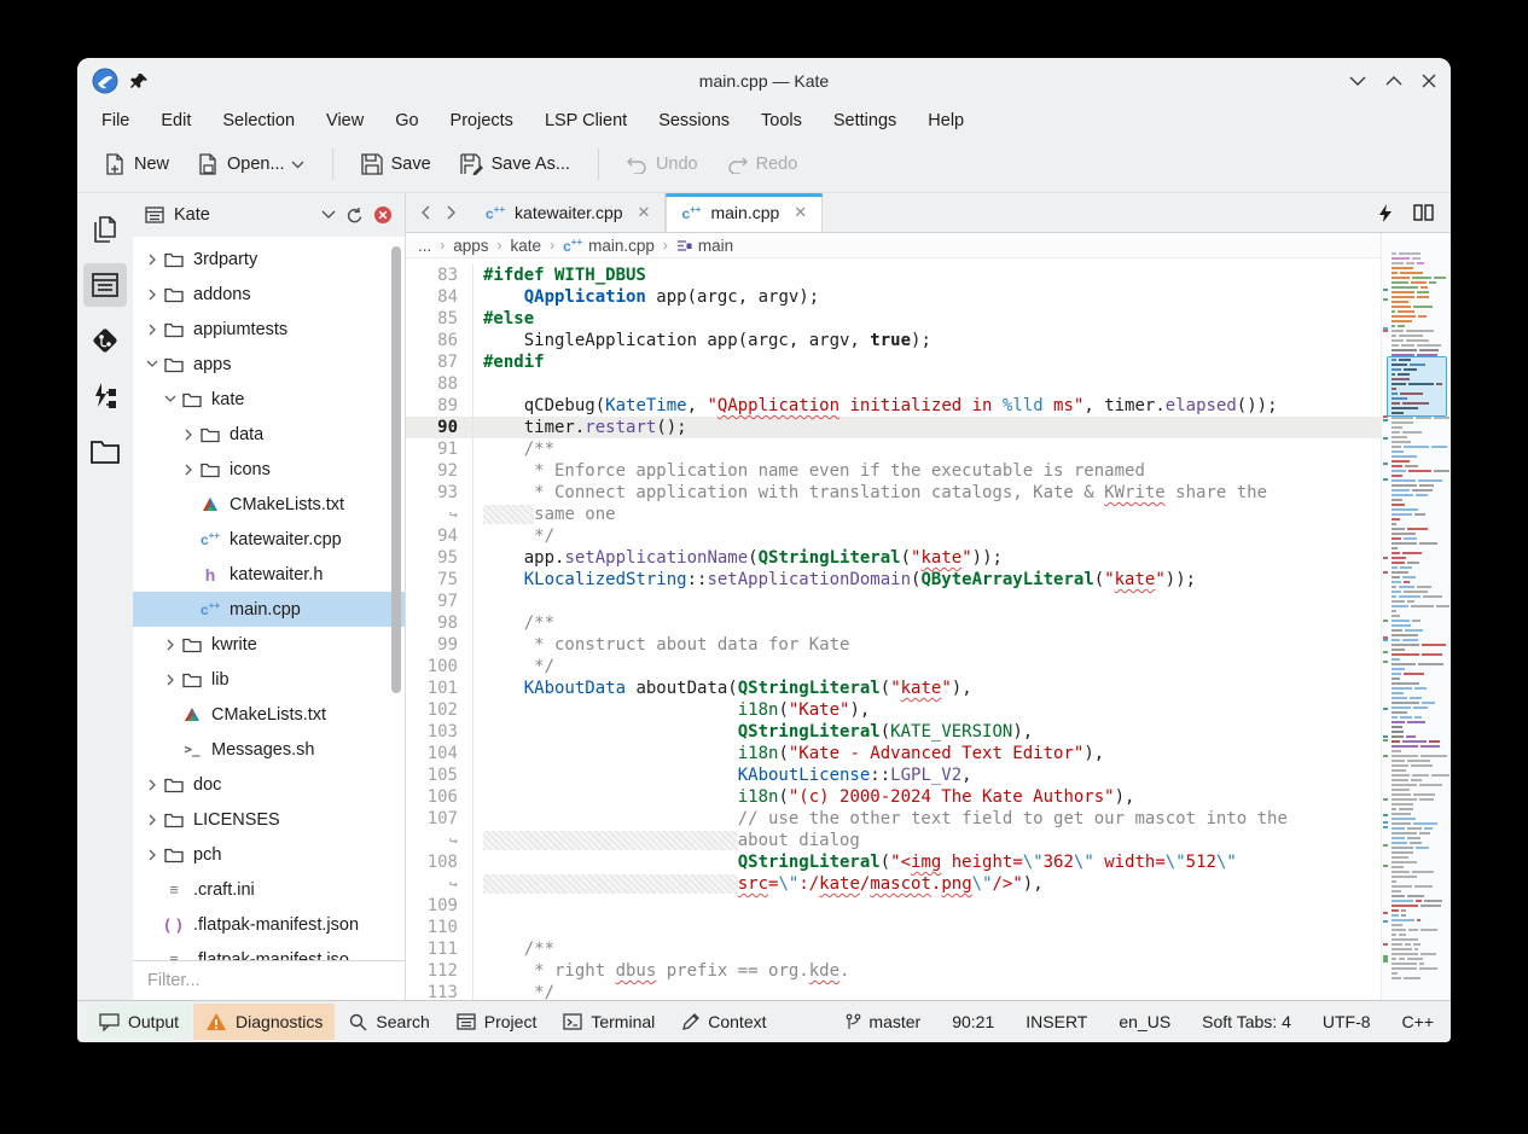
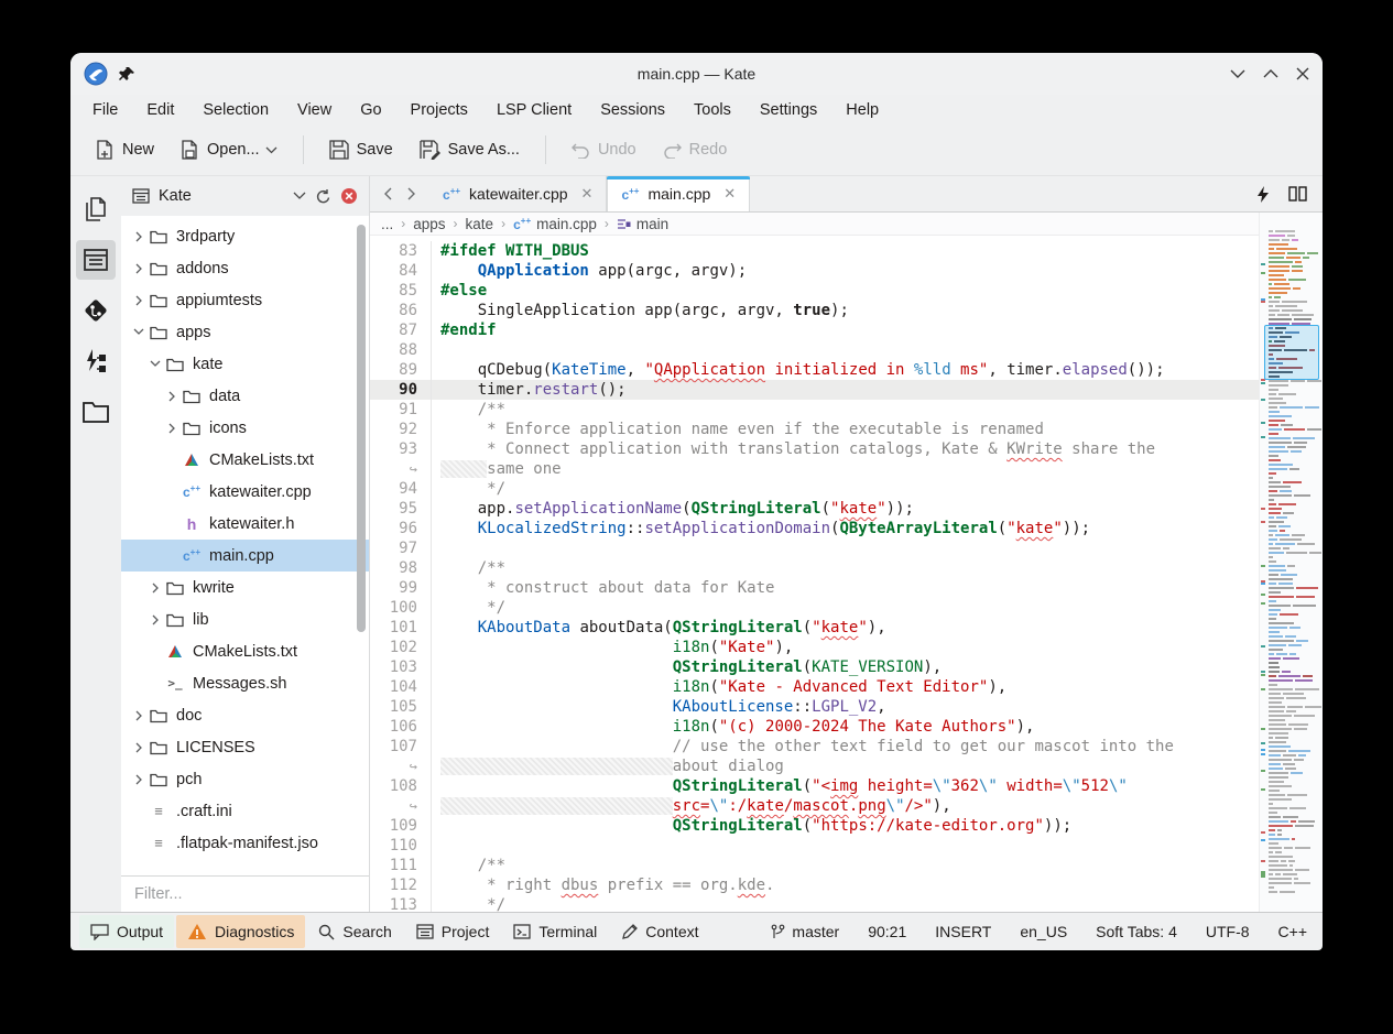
  main.cpp — Kate
  File
  Edit
  Selection
  View
  Go
  Projects
  LSP Client
  Sessions
  Tools
  Settings
  Help
  New
  Open...
  Save
  Save As...
  Undo
  Redo
  Kate
  3rdparty
  addons
  appiumtests
  apps
  kate
  data
  icons
  CMakeLists.txt
  c++
  katewaiter.cpp
  h
  katewaiter.h
  c++
  main.cpp
  kwrite
  lib
  CMakeLists.txt
  >_
  Messages.sh
  doc
  LICENSES
  pch
  ≡
  .craft.ini
- ( )
- .flatpak-manifest.json
  ≡
  .flatpak-manifest.jso
  Filter...
  c++
  katewaiter.cpp
  ✕
  c++
  main.cpp
  ✕
  ...
  ›
  apps
  ›
  kate
  ›
  c++
  main.cpp
  ›
  main
  83
  #ifdef WITH_DBUS
  84
  QApplication app(argc, argv);
  85
  #else
  86
  SingleApplication app(argc, argv, true);
  87
  #endif
  88
  89
  qCDebug(KateTime, "QApplication initialized in %lld ms", timer.elapsed());
  90
  timer.restart();
  91
  /**
  92
  * Enforce application name even if the executable is renamed
  93
  * Connect application with translation catalogs, Kate & KWrite share the
  ↪
  same one
  94
  */
  95
  app.setApplicationName(QStringLiteral("kate"));
- 75
+ 96
  KLocalizedString::setApplicationDomain(QByteArrayLiteral("kate"));
  97
  98
  /**
  99
  * construct about data for Kate
  100
  */
  101
  KAboutData aboutData(QStringLiteral("kate"),
  102
  i18n("Kate"),
  103
  QStringLiteral(KATE_VERSION),
  104
  i18n("Kate - Advanced Text Editor"),
  105
  KAboutLicense::LGPL_V2,
  106
  i18n("(c) 2000-2024 The Kate Authors"),
  107
  // use the other text field to get our mascot into the
  ↪
  about dialog
  108
  QStringLiteral("<img height=\"362\" width=\"512\"
  ↪
  src=\":/kate/mascot.png\"/>"),
  109
+ QStringLiteral("https://kate-editor.org"));
  110
  111
  /**
  112
  * right dbus prefix == org.kde.
  113
  */
  Output
  Diagnostics
  Search
  Project
  Terminal
  Context
  master
  90:21
  INSERT
  en_US
  Soft Tabs: 4
  UTF-8
  C++
